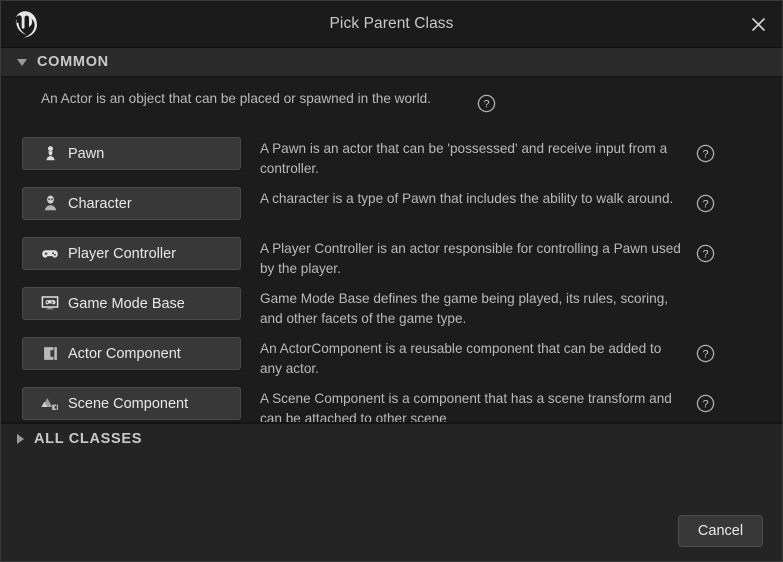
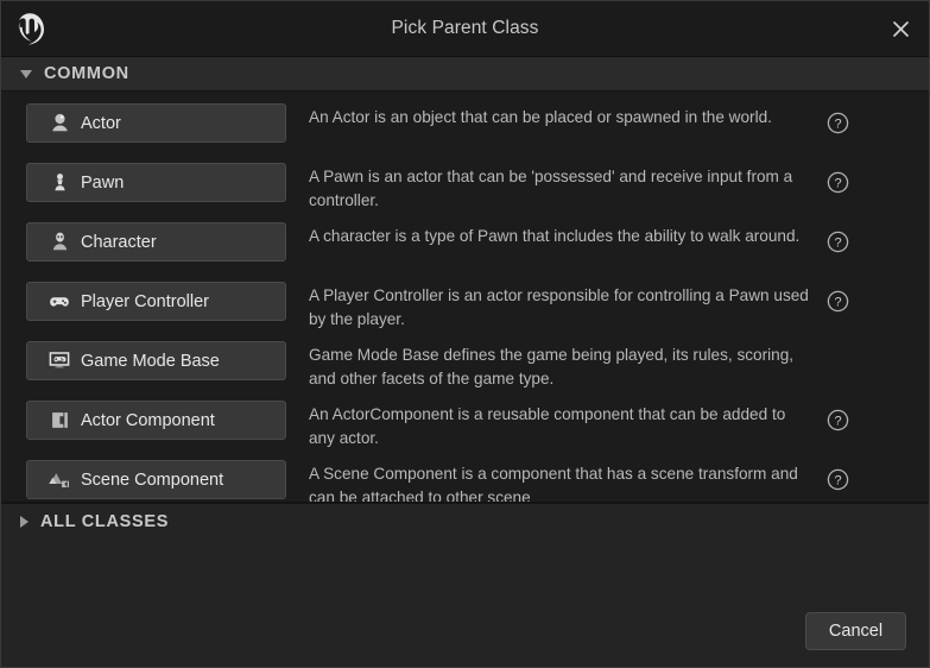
  Pick Parent Class
  COMMON
+ Actor
  An Actor is an object that can be placed or spawned in the world.
  ?
  Pawn
  A Pawn is an actor that can be 'possessed' and receive input from a controller.
  ?
  Character
  A character is a type of Pawn that includes the ability to walk around.
  ?
  Player Controller
  A Player Controller is an actor responsible for controlling a Pawn used by the player.
  ?
  Game Mode Base
  Game Mode Base defines the game being played, its rules, scoring, and other facets of the game type.
  Actor Component
  An ActorComponent is a reusable component that can be added to any actor.
  ?
  Scene Component
  A Scene Component is a component that has a scene transform and can be attached to other scene
  ?
  ALL CLASSES
  Cancel
